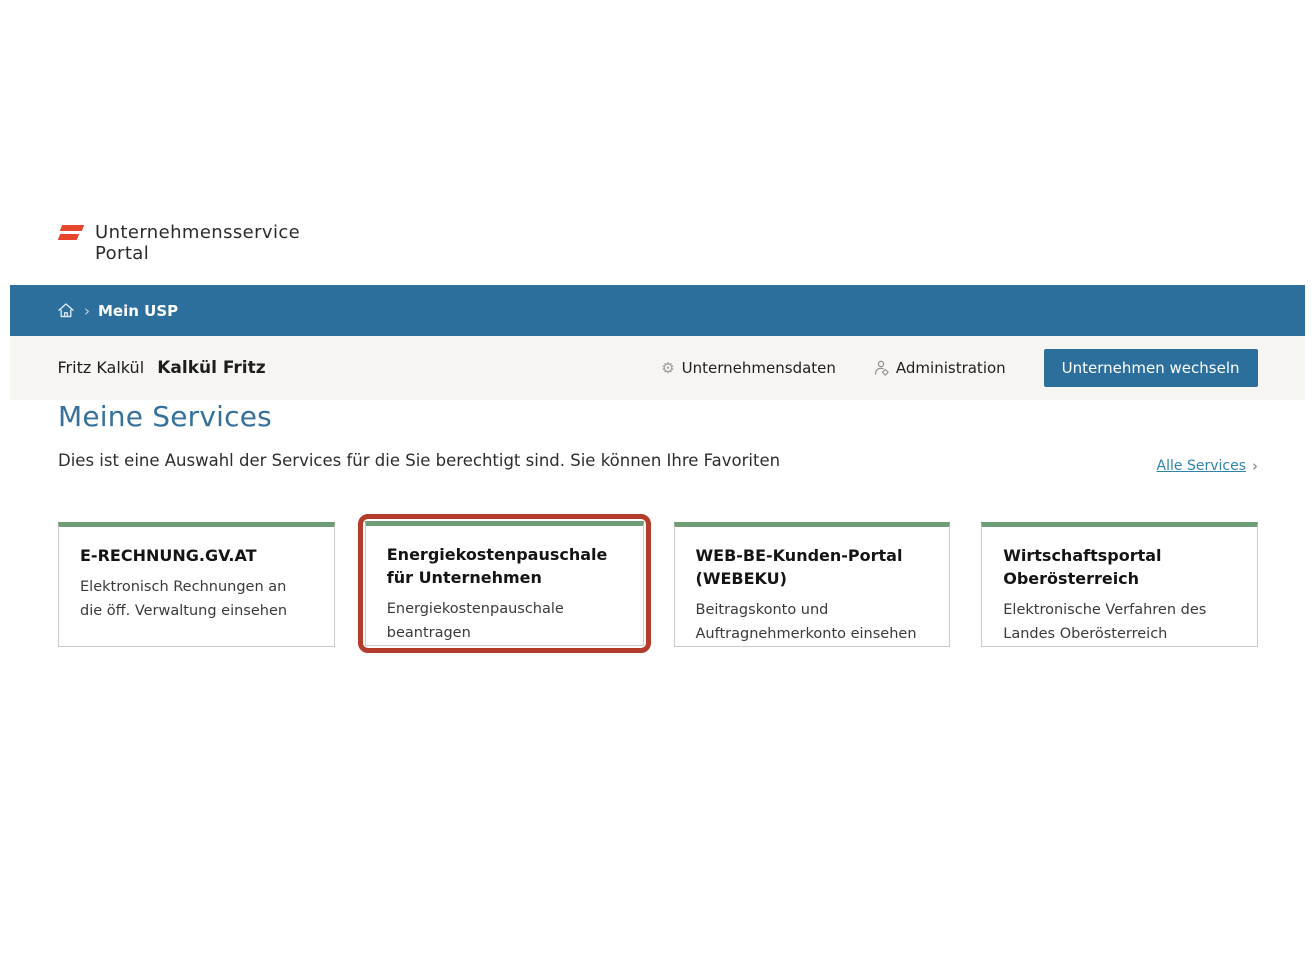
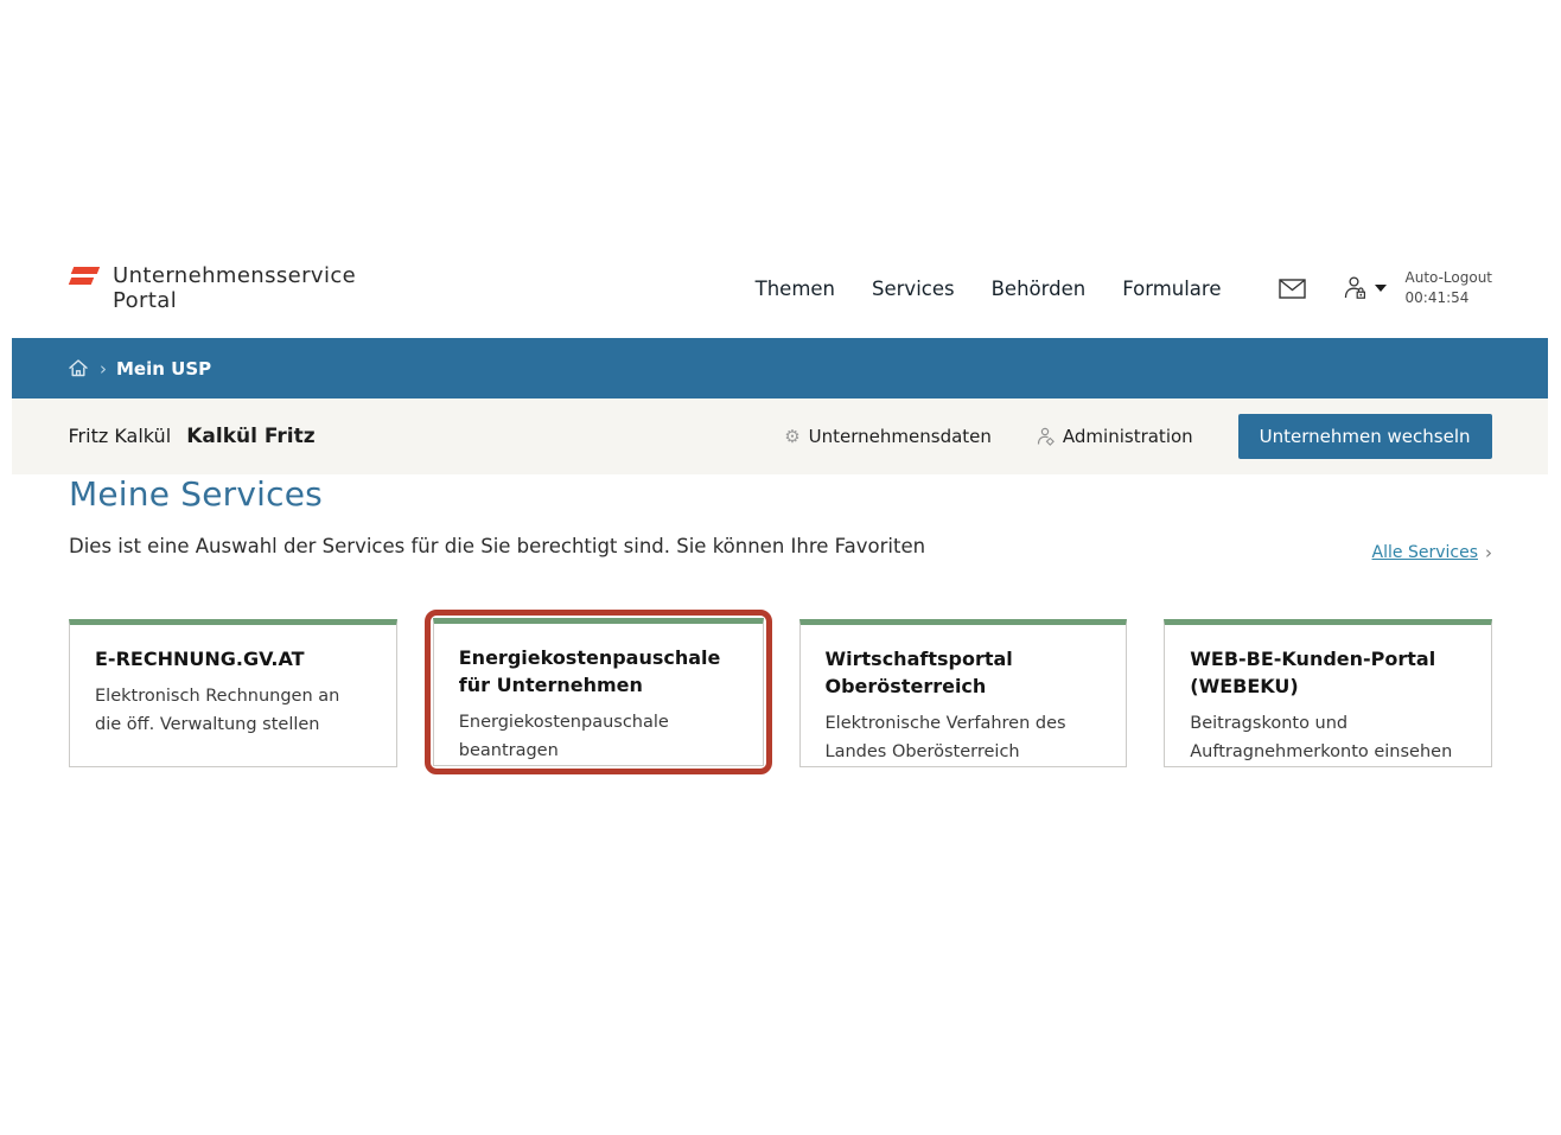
  Unternehmensservice
  Portal
+ Themen
+ Services
+ Behörden
+ Formulare
+ Auto-Logout
+ 00:41:54
  ›
  Mein USP
  Fritz Kalkül Kalkül Fritz
  ⚙
  Unternehmensdaten
  Administration
  Unternehmen wechseln
  Meine Services
  Dies ist eine Auswahl der Services für die Sie berechtigt sind. Sie können Ihre Favoriten
  Alle Services
  ›
  E-RECHNUNG.GV.AT
- Elektronisch Rechnungen an die öff. Verwaltung einsehen
+ Elektronisch Rechnungen an die öff. Verwaltung stellen
  Energiekostenpauschale für Unternehmen
  Energiekostenpauschale beantragen
- WEB-BE-Kunden-Portal (WEBEKU)
+ Wirtschaftsportal Oberösterreich
- Beitragskonto und Auftragnehmerkonto einsehen
+ Elektronische Verfahren des Landes Oberösterreich
- Wirtschaftsportal Oberösterreich
+ WEB-BE-Kunden-Portal (WEBEKU)
- Elektronische Verfahren des Landes Oberösterreich
+ Beitragskonto und Auftragnehmerkonto einsehen
